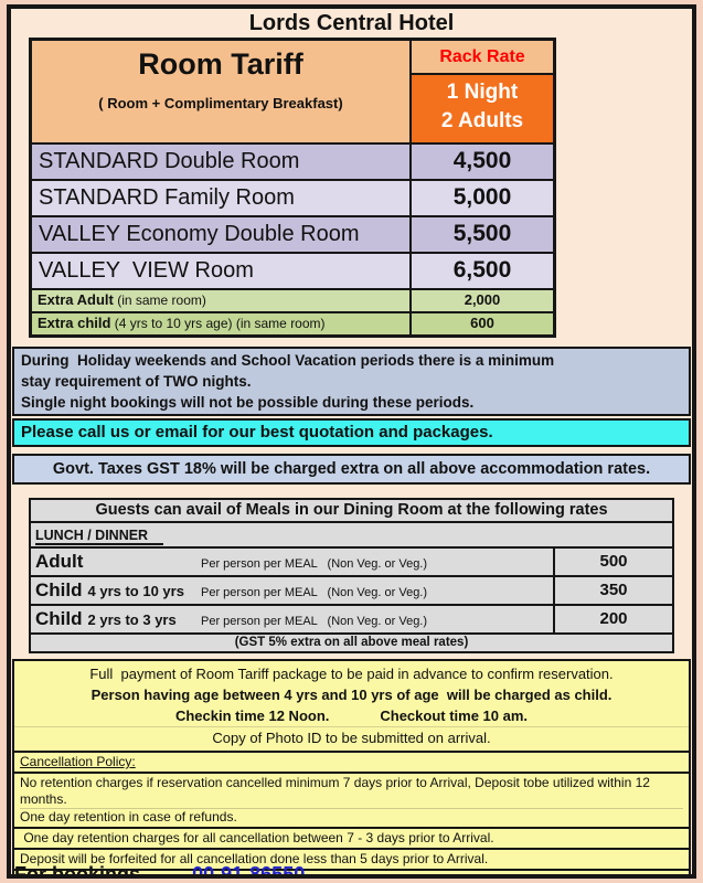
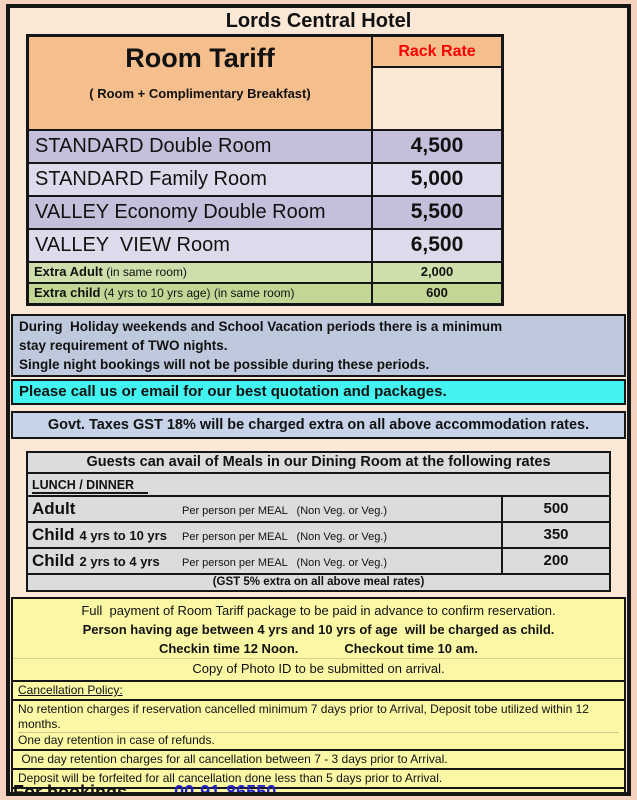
  Lords Central Hotel
  Room Tariff
  ( Room + Complimentary Breakfast)
  Rack Rate
- 1 Night
- 2 Adults
  STANDARD Double Room
  4,500
  STANDARD Family Room
  5,000
  VALLEY Economy Double Room
  5,500
  VALLEY VIEW Room
  6,500
  Extra Adult (in same room)
  2,000
  Extra child (4 yrs to 10 yrs age) (in same room)
  600
  During Holiday weekends and School Vacation periods there is a minimum
  stay requirement of TWO nights.
  Single night bookings will not be possible during these periods.
  Please call us or email for our best quotation and packages.
  Govt. Taxes GST 18% will be charged extra on all above accommodation rates.
  Guests can avail of Meals in our Dining Room at the following rates
  LUNCH / DINNER
  Adult
  Per person per MEAL (Non Veg. or Veg.)
  500
  Child 4 yrs to 10 yrs
  Per person per MEAL (Non Veg. or Veg.)
  350
- Child 2 yrs to 3 yrs
+ Child 2 yrs to 4 yrs
  Per person per MEAL (Non Veg. or Veg.)
  200
  (GST 5% extra on all above meal rates)
  Full payment of Room Tariff package to be paid in advance to confirm reservation.
  Person having age between 4 yrs and 10 yrs of age will be charged as child.
  Checkin time 12 Noon.
  Checkout time 10 am.
  Copy of Photo ID to be submitted on arrival.
  Cancellation Policy:
  No retention charges if reservation cancelled minimum 7 days prior to Arrival, Deposit tobe utilized within 12 months.
  One day retention in case of refunds.
  One day retention charges for all cancellation between 7 - 3 days prior to Arrival.
  Deposit will be forfeited for all cancellation done less than 5 days prior to Arrival.
